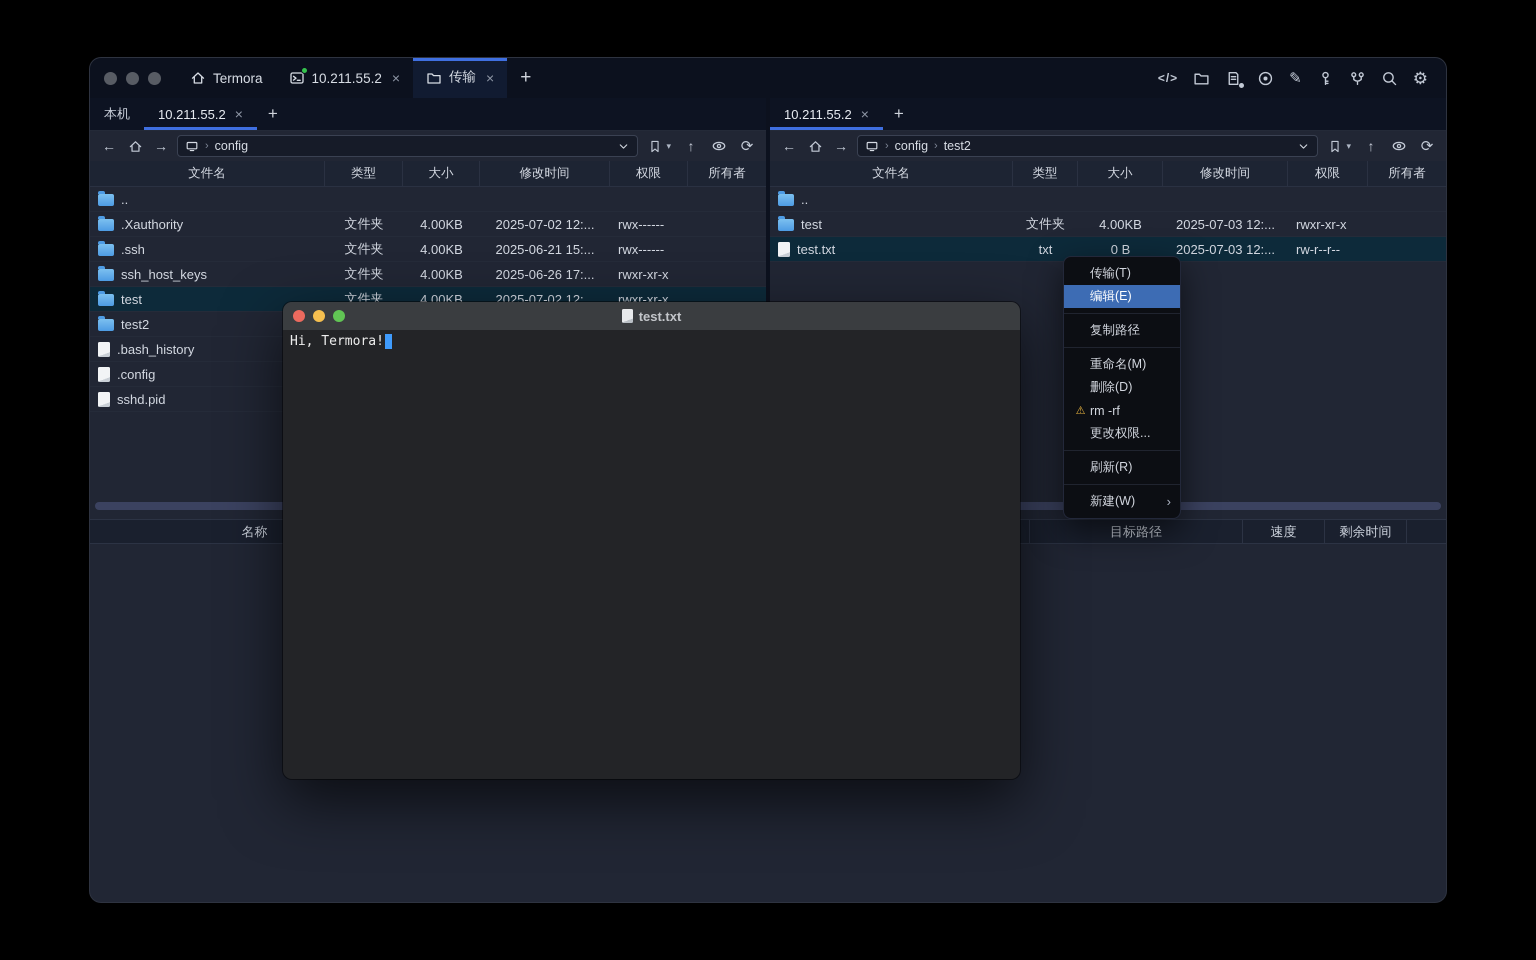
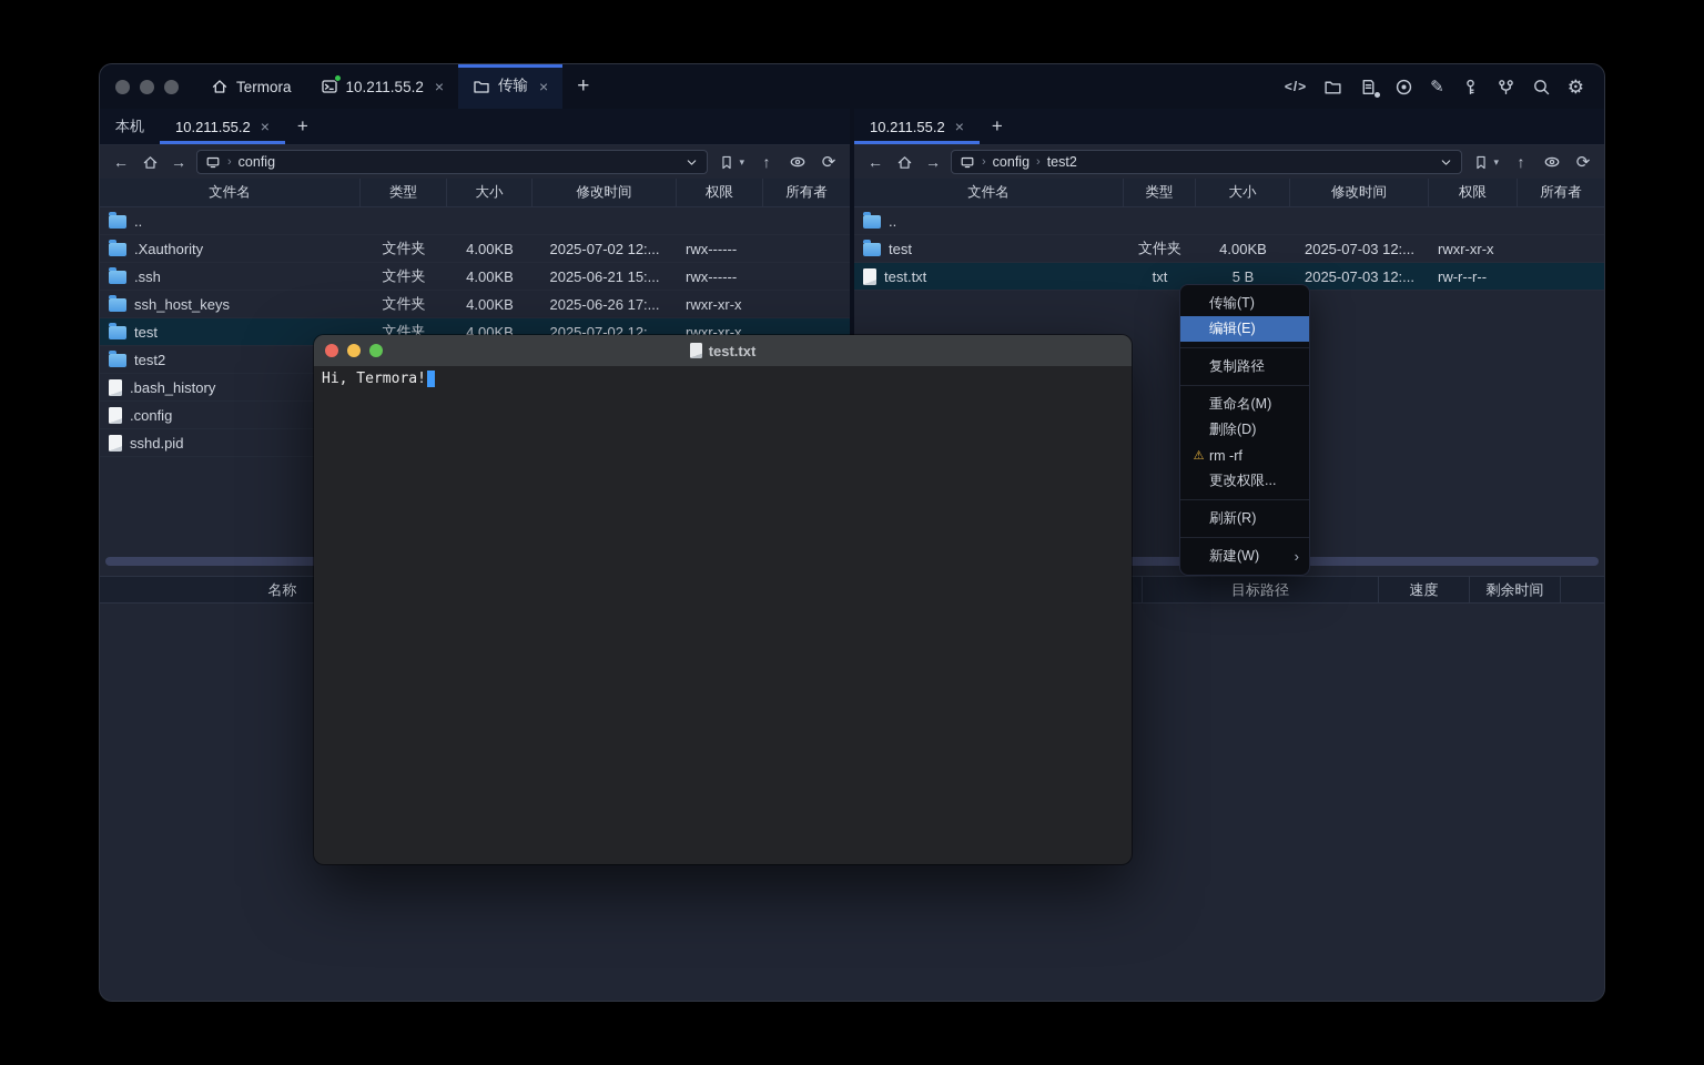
  Termora
  10.211.55.2
  ×
  传输
  ×
  +
  </>
  ✎
  ⚙
  本机
  10.211.55.2
  ×
  +
  ←
  →
  ›
  config
  ▾
  ↑
  ⟳
  文件名
  类型
  大小
  修改时间
  权限
  所有者
  ..
  .Xauthority
  文件夹
  4.00KB
  2025-07-02 12:...
  rwx------
  .ssh
  文件夹
  4.00KB
  2025-06-21 15:...
  rwx------
  ssh_host_keys
  文件夹
  4.00KB
  2025-06-26 17:...
  rwxr-xr-x
  test
  文件夹
  4.00KB
  2025-07-02 12:...
  rwxr-xr-x
  test2
  .bash_history
  .config
  sshd.pid
  10.211.55.2
  ×
  +
  ←
  →
  ›
  config
  ›
  test2
  ▾
  ↑
  ⟳
  文件名
  类型
  大小
  修改时间
  权限
  所有者
  ..
  test
  文件夹
  4.00KB
  2025-07-03 12:...
  rwxr-xr-x
  test.txt
  txt
- 0 B
+ 5 B
  2025-07-03 12:...
  rw-r--r--
  名称
  目标路径
  速度
  剩余时间
  test.txt
  Hi, Termora!
  传输(T)
  编辑(E)
  复制路径
  重命名(M)
  删除(D)
  ⚠
  rm -rf
  更改权限...
  刷新(R)
  新建(W)
  ›
